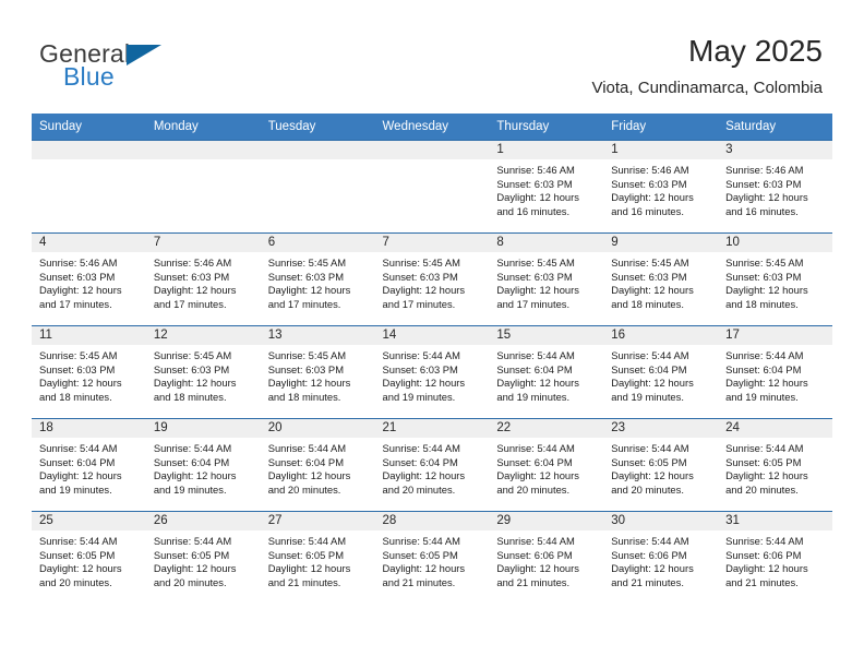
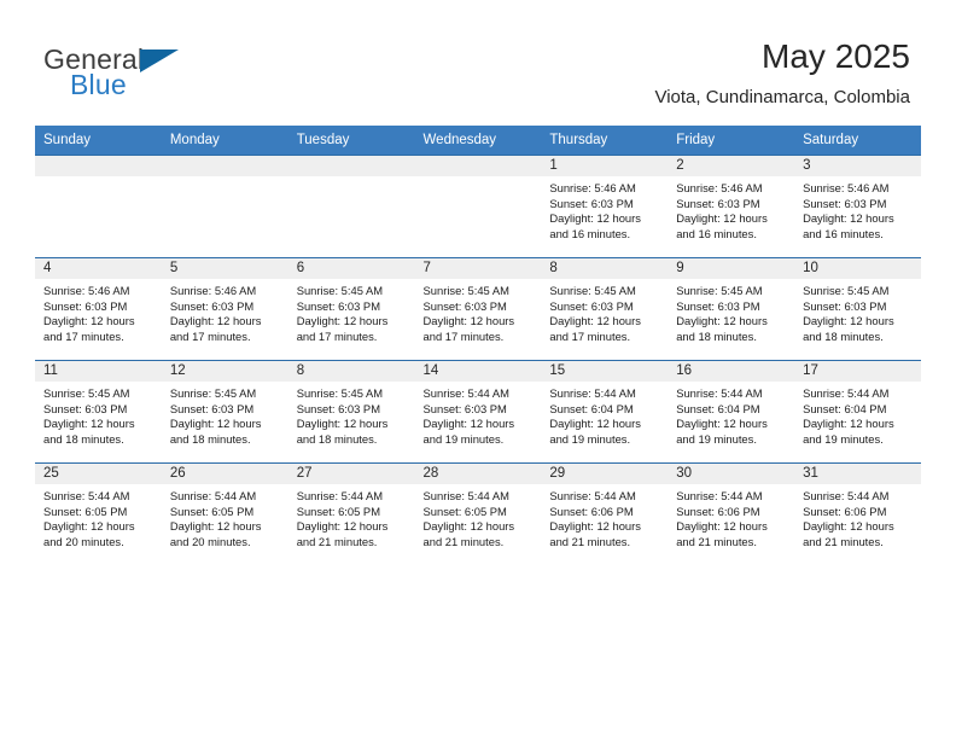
  General
  Blue
  May 2025
  Viota, Cundinamarca, Colombia
  Sunday	Monday	Tuesday	Wednesday	Thursday	Friday	Saturday
- 				1Sunrise: 5:46 AMSunset: 6:03 PMDaylight: 12 hoursand 16 minutes.	1Sunrise: 5:46 AMSunset: 6:03 PMDaylight: 12 hoursand 16 minutes.	3Sunrise: 5:46 AMSunset: 6:03 PMDaylight: 12 hoursand 16 minutes.
+ 				1Sunrise: 5:46 AMSunset: 6:03 PMDaylight: 12 hoursand 16 minutes.	2Sunrise: 5:46 AMSunset: 6:03 PMDaylight: 12 hoursand 16 minutes.	3Sunrise: 5:46 AMSunset: 6:03 PMDaylight: 12 hoursand 16 minutes.
- 4Sunrise: 5:46 AMSunset: 6:03 PMDaylight: 12 hoursand 17 minutes.	7Sunrise: 5:46 AMSunset: 6:03 PMDaylight: 12 hoursand 17 minutes.	6Sunrise: 5:45 AMSunset: 6:03 PMDaylight: 12 hoursand 17 minutes.	7Sunrise: 5:45 AMSunset: 6:03 PMDaylight: 12 hoursand 17 minutes.	8Sunrise: 5:45 AMSunset: 6:03 PMDaylight: 12 hoursand 17 minutes.	9Sunrise: 5:45 AMSunset: 6:03 PMDaylight: 12 hoursand 18 minutes.	10Sunrise: 5:45 AMSunset: 6:03 PMDaylight: 12 hoursand 18 minutes.
+ 4Sunrise: 5:46 AMSunset: 6:03 PMDaylight: 12 hoursand 17 minutes.	5Sunrise: 5:46 AMSunset: 6:03 PMDaylight: 12 hoursand 17 minutes.	6Sunrise: 5:45 AMSunset: 6:03 PMDaylight: 12 hoursand 17 minutes.	7Sunrise: 5:45 AMSunset: 6:03 PMDaylight: 12 hoursand 17 minutes.	8Sunrise: 5:45 AMSunset: 6:03 PMDaylight: 12 hoursand 17 minutes.	9Sunrise: 5:45 AMSunset: 6:03 PMDaylight: 12 hoursand 18 minutes.	10Sunrise: 5:45 AMSunset: 6:03 PMDaylight: 12 hoursand 18 minutes.
- 11Sunrise: 5:45 AMSunset: 6:03 PMDaylight: 12 hoursand 18 minutes.	12Sunrise: 5:45 AMSunset: 6:03 PMDaylight: 12 hoursand 18 minutes.	13Sunrise: 5:45 AMSunset: 6:03 PMDaylight: 12 hoursand 18 minutes.	14Sunrise: 5:44 AMSunset: 6:03 PMDaylight: 12 hoursand 19 minutes.	15Sunrise: 5:44 AMSunset: 6:04 PMDaylight: 12 hoursand 19 minutes.	16Sunrise: 5:44 AMSunset: 6:04 PMDaylight: 12 hoursand 19 minutes.	17Sunrise: 5:44 AMSunset: 6:04 PMDaylight: 12 hoursand 19 minutes.
+ 11Sunrise: 5:45 AMSunset: 6:03 PMDaylight: 12 hoursand 18 minutes.	12Sunrise: 5:45 AMSunset: 6:03 PMDaylight: 12 hoursand 18 minutes.	8Sunrise: 5:45 AMSunset: 6:03 PMDaylight: 12 hoursand 18 minutes.	14Sunrise: 5:44 AMSunset: 6:03 PMDaylight: 12 hoursand 19 minutes.	15Sunrise: 5:44 AMSunset: 6:04 PMDaylight: 12 hoursand 19 minutes.	16Sunrise: 5:44 AMSunset: 6:04 PMDaylight: 12 hoursand 19 minutes.	17Sunrise: 5:44 AMSunset: 6:04 PMDaylight: 12 hoursand 19 minutes.
- 18Sunrise: 5:44 AMSunset: 6:04 PMDaylight: 12 hoursand 19 minutes.	19Sunrise: 5:44 AMSunset: 6:04 PMDaylight: 12 hoursand 19 minutes.	20Sunrise: 5:44 AMSunset: 6:04 PMDaylight: 12 hoursand 20 minutes.	21Sunrise: 5:44 AMSunset: 6:04 PMDaylight: 12 hoursand 20 minutes.	22Sunrise: 5:44 AMSunset: 6:04 PMDaylight: 12 hoursand 20 minutes.	23Sunrise: 5:44 AMSunset: 6:05 PMDaylight: 12 hoursand 20 minutes.	24Sunrise: 5:44 AMSunset: 6:05 PMDaylight: 12 hoursand 20 minutes.
  25Sunrise: 5:44 AMSunset: 6:05 PMDaylight: 12 hoursand 20 minutes.	26Sunrise: 5:44 AMSunset: 6:05 PMDaylight: 12 hoursand 20 minutes.	27Sunrise: 5:44 AMSunset: 6:05 PMDaylight: 12 hoursand 21 minutes.	28Sunrise: 5:44 AMSunset: 6:05 PMDaylight: 12 hoursand 21 minutes.	29Sunrise: 5:44 AMSunset: 6:06 PMDaylight: 12 hoursand 21 minutes.	30Sunrise: 5:44 AMSunset: 6:06 PMDaylight: 12 hoursand 21 minutes.	31Sunrise: 5:44 AMSunset: 6:06 PMDaylight: 12 hoursand 21 minutes.
